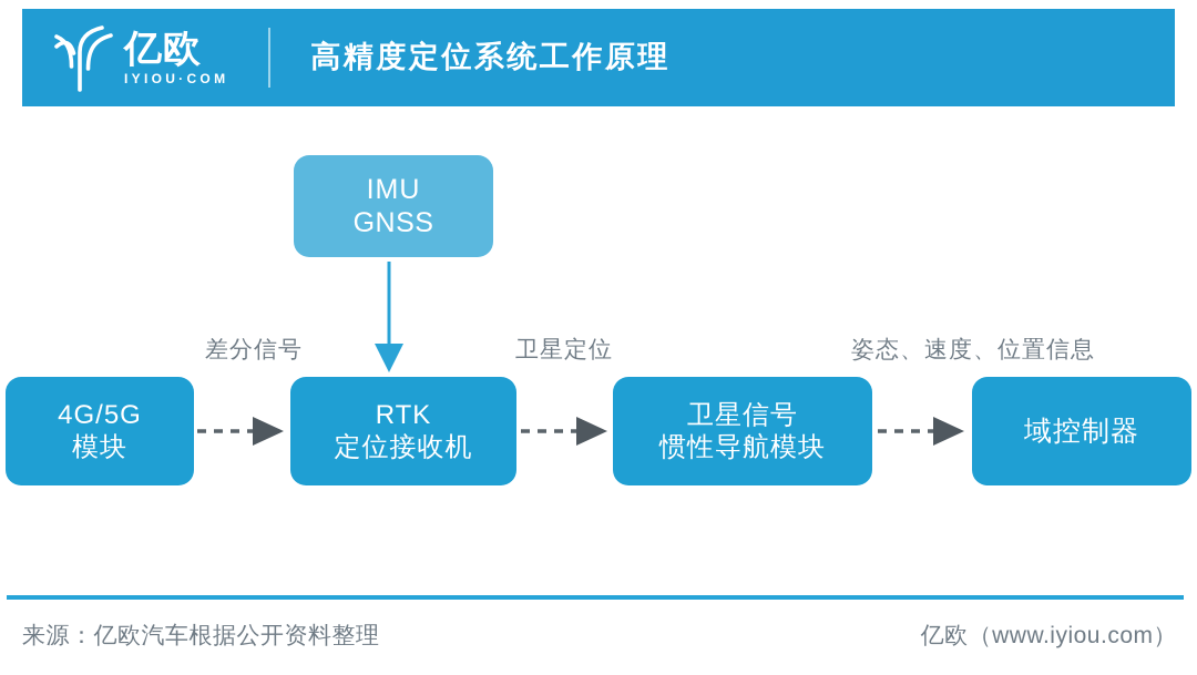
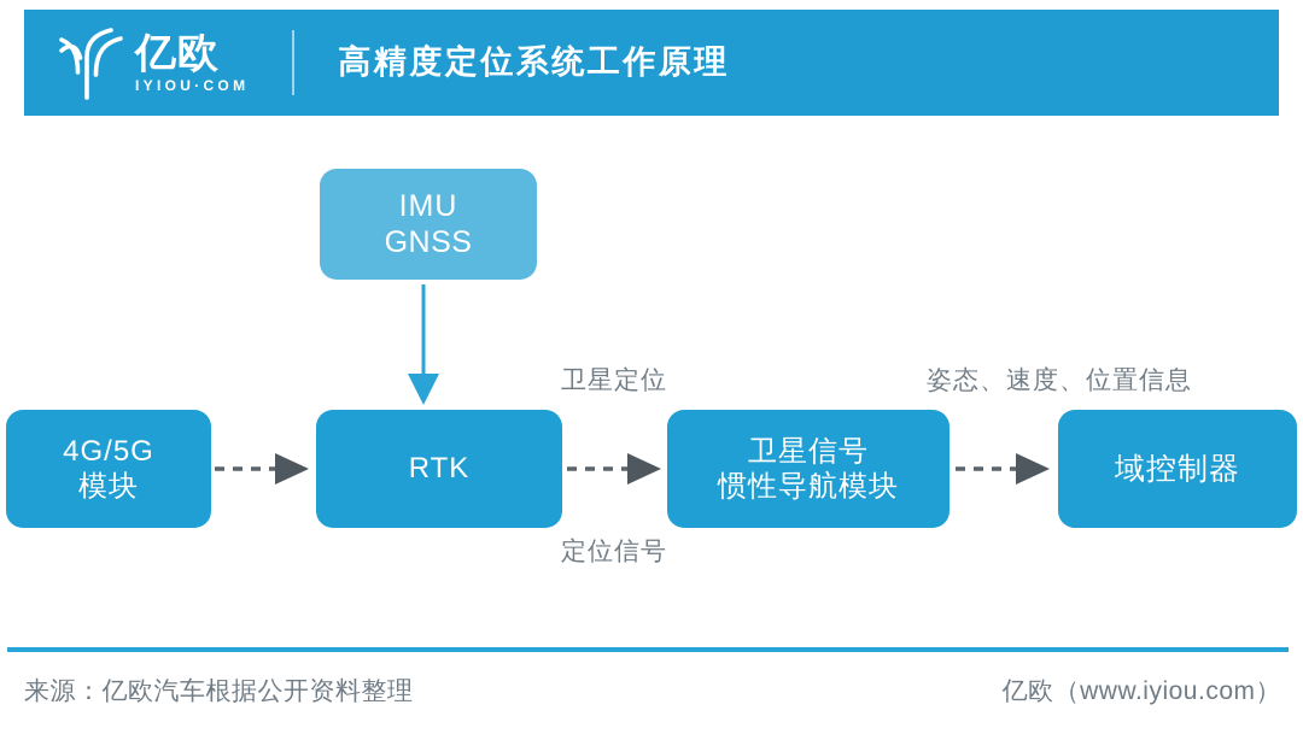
  亿欧
  IYIOU·COM
  高精度定位系统工作原理
  IMU
  GNSS
  4G/5G
  模块
  RTK
- 定位接收机
  卫星信号
  惯性导航模块
  域控制器
- 差分信号
  卫星定位
+ 定位信号
  姿态、速度、位置信息
  来源：亿欧汽车根据公开资料整理
  亿欧（www.iyiou.com）
